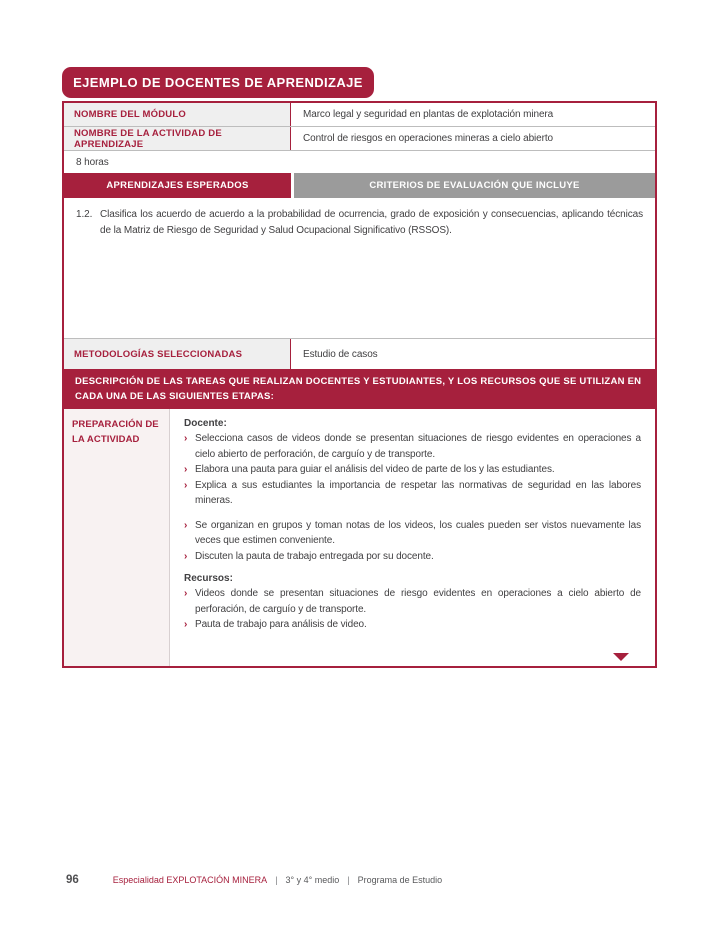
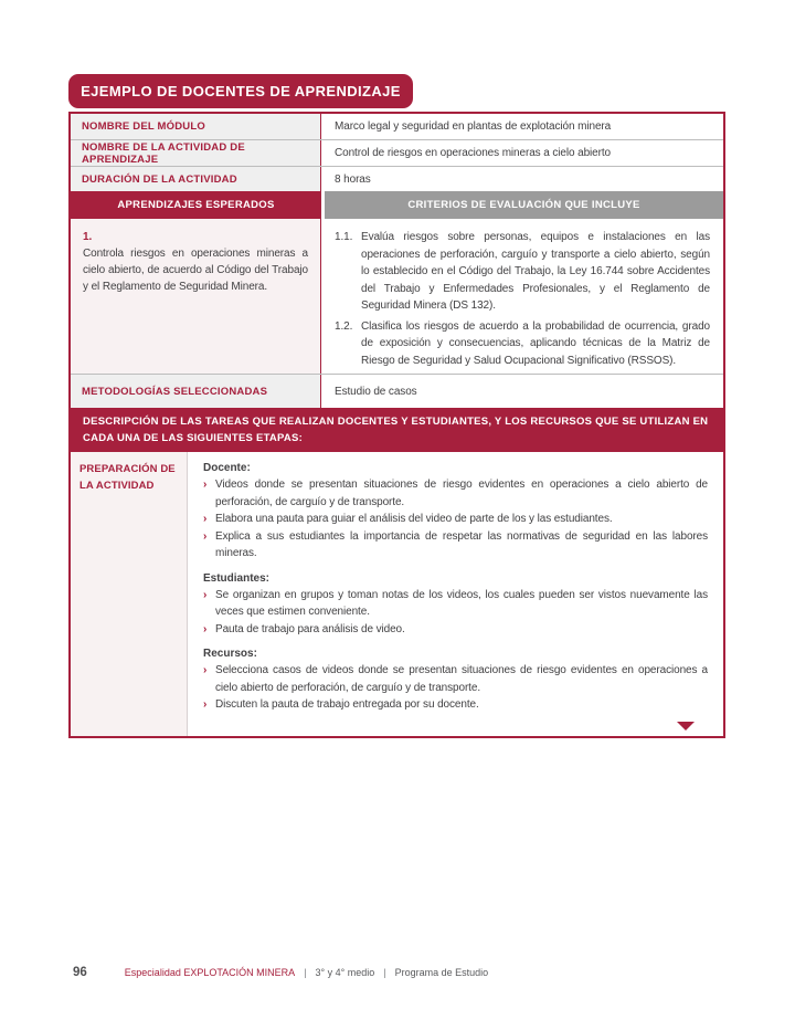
  EJEMPLO DE DOCENTES DE APRENDIZAJE
  NOMBRE DEL MÓDULO
  Marco legal y seguridad en plantas de explotación minera
  NOMBRE DE LA ACTIVIDAD DE APRENDIZAJE
  Control de riesgos en operaciones mineras a cielo abierto
+ DURACIÓN DE LA ACTIVIDAD
  8 horas
  APRENDIZAJES ESPERADOS
  CRITERIOS DE EVALUACIÓN QUE INCLUYE
+ 1.
+ Controla riesgos en operaciones mineras a cielo abierto, de acuerdo al Código del Trabajo y el Reglamento de Seguridad Minera.
+ 1.1.
+ Evalúa riesgos sobre personas, equipos e instalaciones en las operaciones de perforación, carguío y transporte a cielo abierto, según lo establecido en el Código del Trabajo, la Ley 16.744 sobre Accidentes del Trabajo y Enfermedades Profesionales, y el Reglamento de Seguridad Minera (DS 132).
  1.2.
- Clasifica los acuerdo de acuerdo a la probabilidad de ocurrencia, grado de exposición y consecuencias, aplicando técnicas de la Matriz de Riesgo de Seguridad y Salud Ocupacional Significativo (RSSOS).
+ Clasifica los riesgos de acuerdo a la probabilidad de ocurrencia, grado de exposición y consecuencias, aplicando técnicas de la Matriz de Riesgo de Seguridad y Salud Ocupacional Significativo (RSSOS).
  METODOLOGÍAS SELECCIONADAS
  Estudio de casos
  DESCRIPCIÓN DE LAS TAREAS QUE REALIZAN DOCENTES Y ESTUDIANTES, Y LOS RECURSOS QUE SE UTILIZAN EN CADA UNA DE LAS SIGUIENTES ETAPAS:
  PREPARACIÓN DE LA ACTIVIDAD
  Docente:
  ›
- Selecciona casos de videos donde se presentan situaciones de riesgo evidentes en operaciones a cielo abierto de perforación, de carguío y de transporte.
+ Videos donde se presentan situaciones de riesgo evidentes en operaciones a cielo abierto de perforación, de carguío y de transporte.
  ›
  Elabora una pauta para guiar el análisis del video de parte de los y las estudiantes.
  ›
  Explica a sus estudiantes la importancia de respetar las normativas de seguridad en las labores mineras.
+ Estudiantes:
  ›
  Se organizan en grupos y toman notas de los videos, los cuales pueden ser vistos nuevamente las veces que estimen conveniente.
  ›
- Discuten la pauta de trabajo entregada por su docente.
+ Pauta de trabajo para análisis de video.
  Recursos:
  ›
- Videos donde se presentan situaciones de riesgo evidentes en operaciones a cielo abierto de perforación, de carguío y de transporte.
+ Selecciona casos de videos donde se presentan situaciones de riesgo evidentes en operaciones a cielo abierto de perforación, de carguío y de transporte.
  ›
- Pauta de trabajo para análisis de video.
+ Discuten la pauta de trabajo entregada por su docente.
  96
  Especialidad EXPLOTACIÓN MINERA
  |
  3° y 4° medio
  |
  Programa de Estudio
